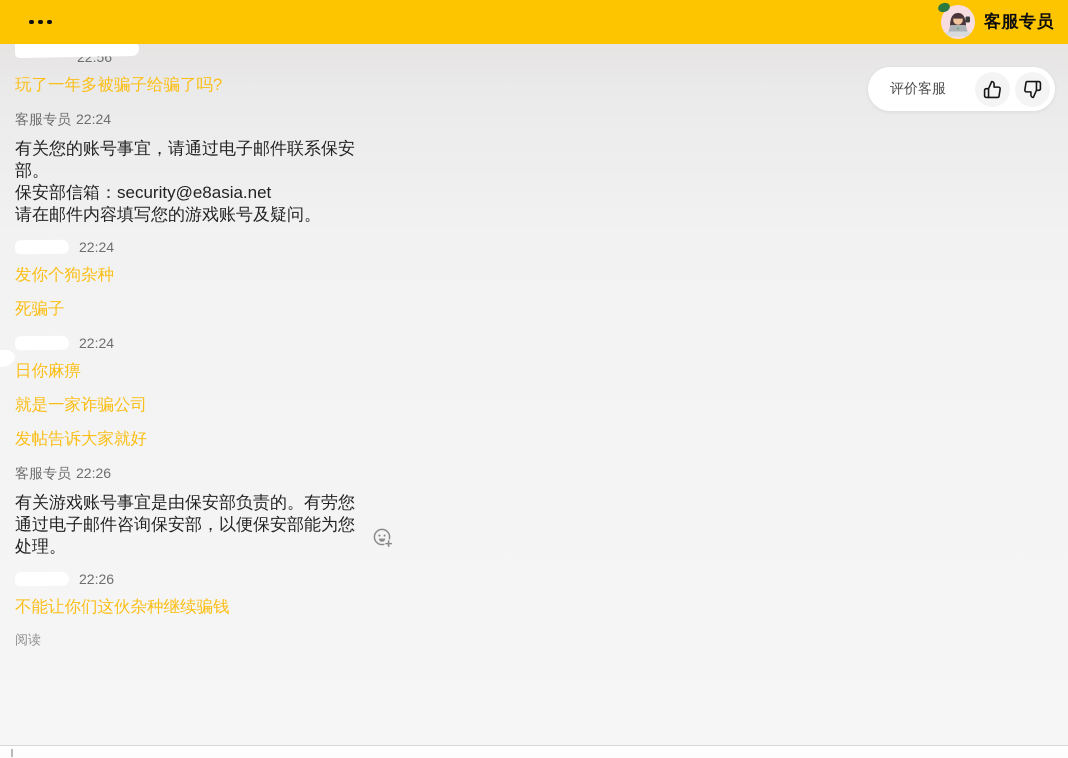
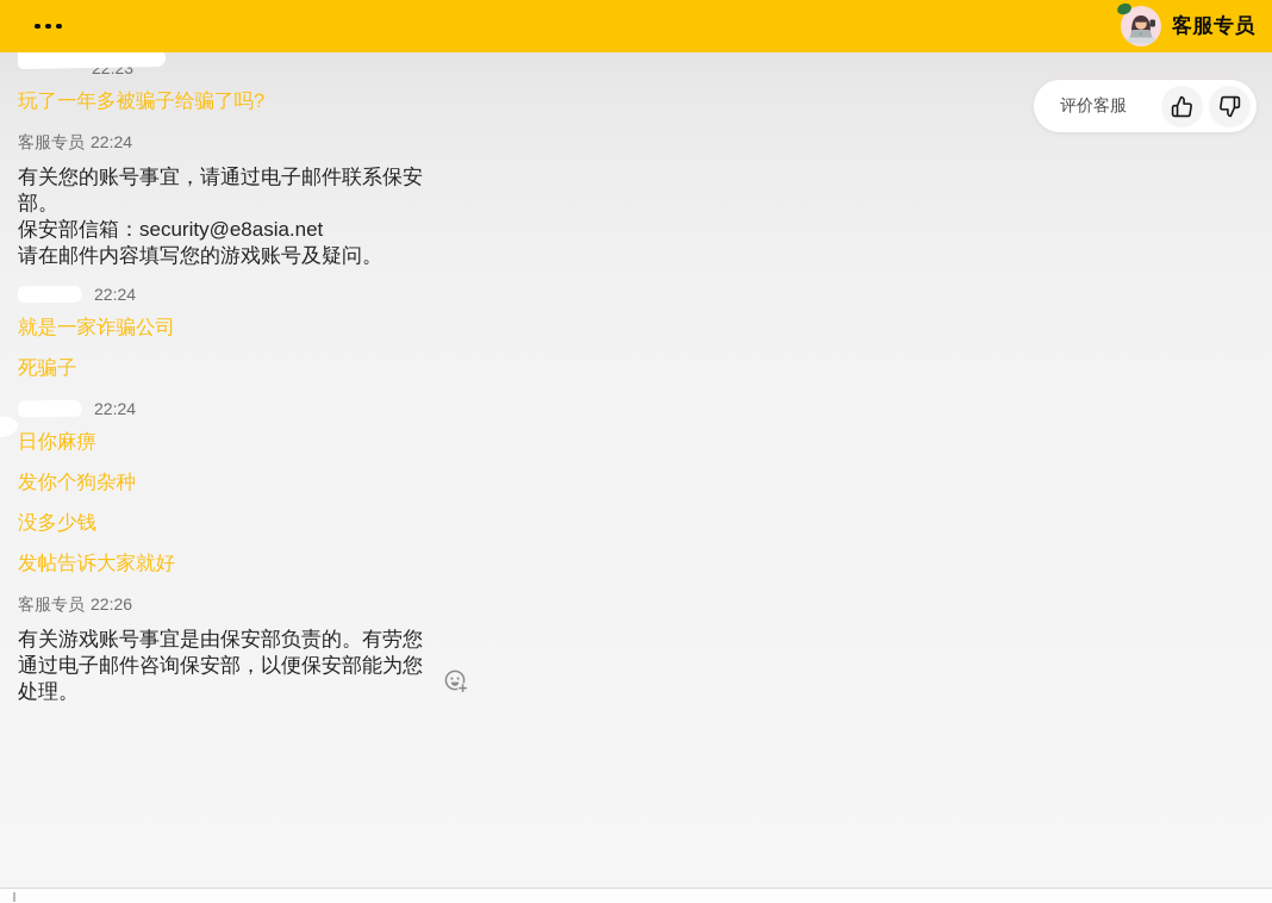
  客服专员
  评价客服
- 22:56
+ 22:23
  玩了一年多被骗子给骗了吗?
  客服专员 22:24
  有关您的账号事宜，请通过电子邮件联系保安部。
  保安部信箱：security@e8asia.net
  请在邮件内容填写您的游戏账号及疑问。
  22:24
- 发你个狗杂种
+ 就是一家诈骗公司
  死骗子
  22:24
  日你麻痹
- 就是一家诈骗公司
+ 发你个狗杂种
+ 没多少钱
  发帖告诉大家就好
  客服专员 22:26
  有关游戏账号事宜是由保安部负责的。有劳您通过电子邮件咨询保安部，以便保安部能为您处理。
- 22:26
- 不能让你们这伙杂种继续骗钱
- 阅读
